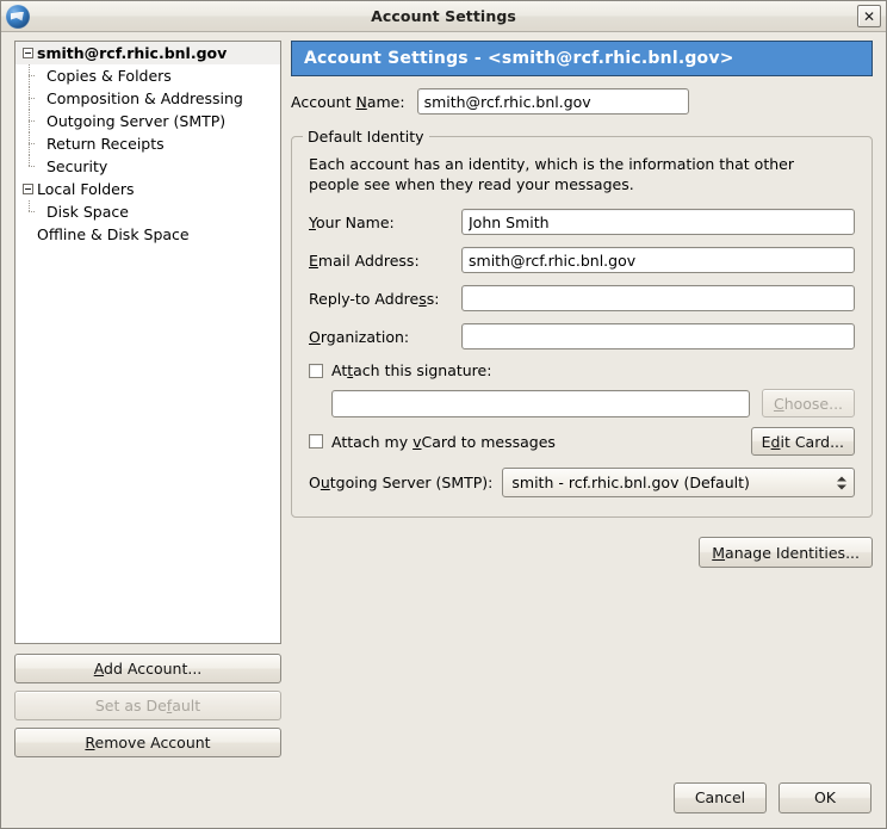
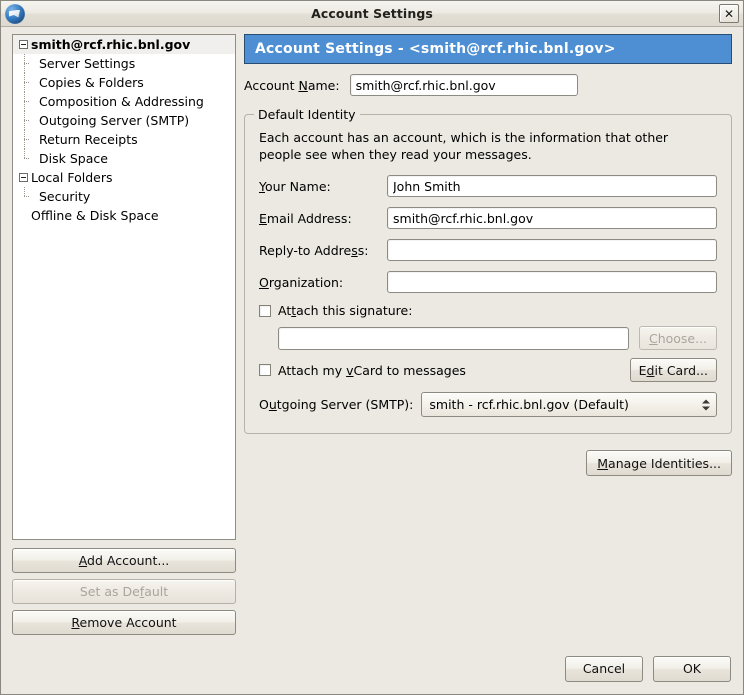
  Account Settings
  ✕
  smith@rcf.rhic.bnl.gov
+ Server Settings
  Copies & Folders
  Composition & Addressing
  Outgoing Server (SMTP)
  Return Receipts
- Security
+ Disk Space
  Local Folders
- Disk Space
+ Security
  Offline & Disk Space
  Add Account...
  Set as Default
  Remove Account
  Account Settings - <smith@rcf.rhic.bnl.gov>
  Account Name:
  smith@rcf.rhic.bnl.gov
  Default Identity
- Each account has an identity, which is the information that other people see when they read your messages.
+ Each account has an account, which is the information that other people see when they read your messages.
  Your Name:
  John Smith
  Email Address:
  smith@rcf.rhic.bnl.gov
  Reply-to Address:
  Organization:
  Attach this signature:
  Choose...
  Attach my vCard to messages
  Edit Card...
  Outgoing Server (SMTP):
  smith - rcf.rhic.bnl.gov (Default)
  Manage Identities...
  Cancel
  OK
